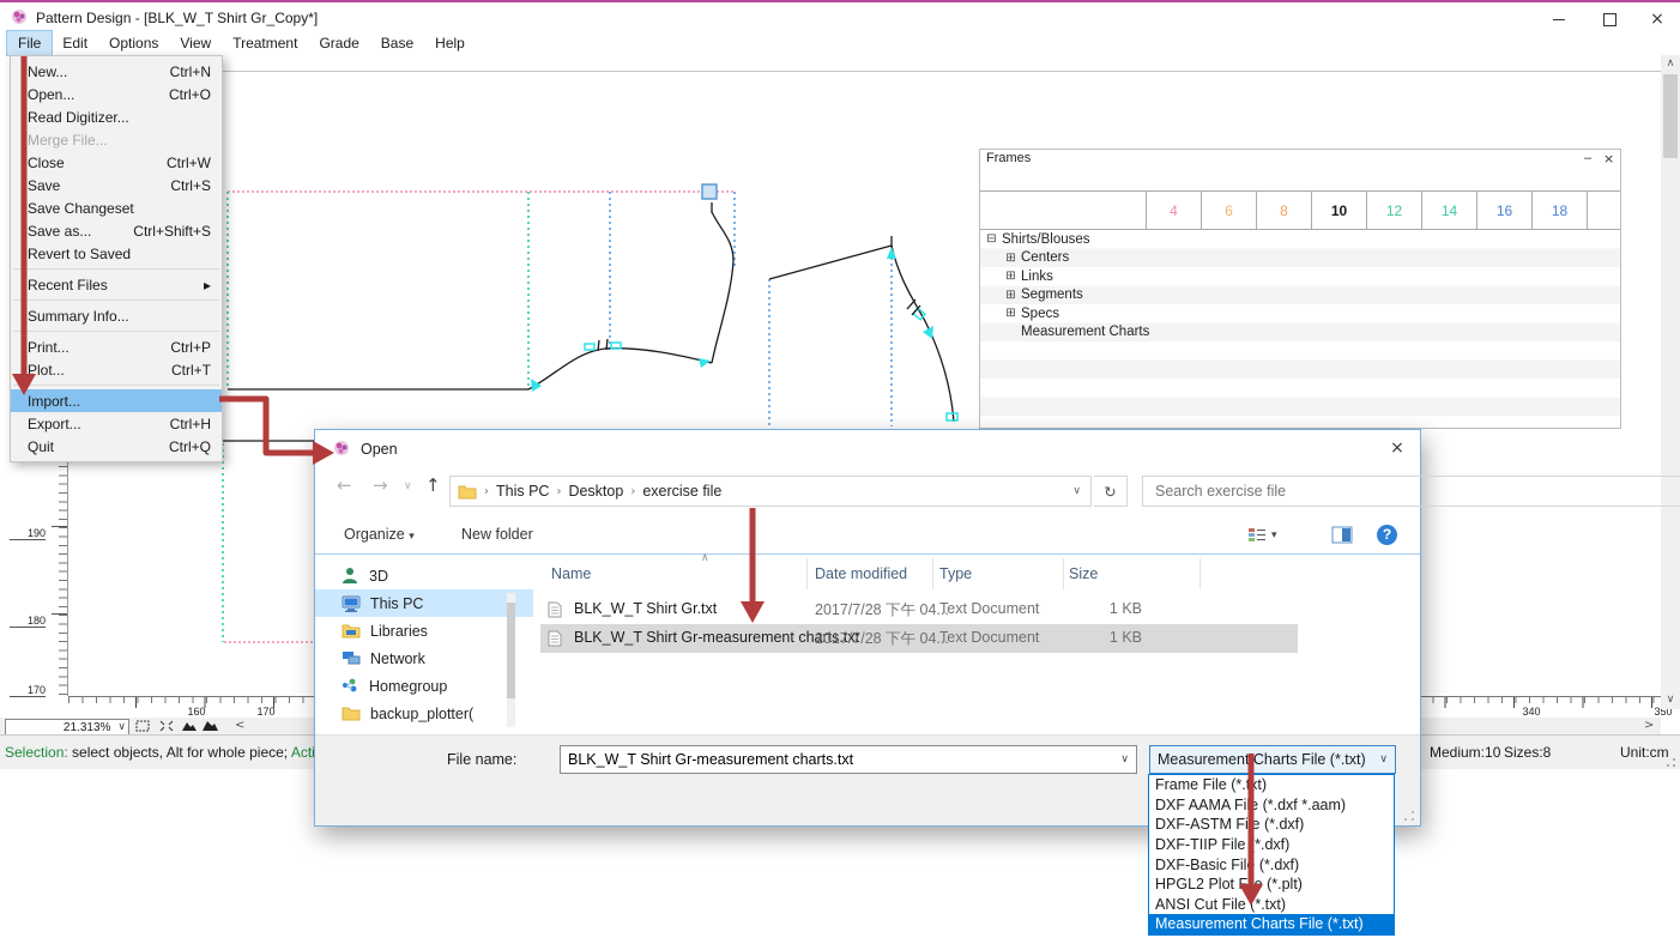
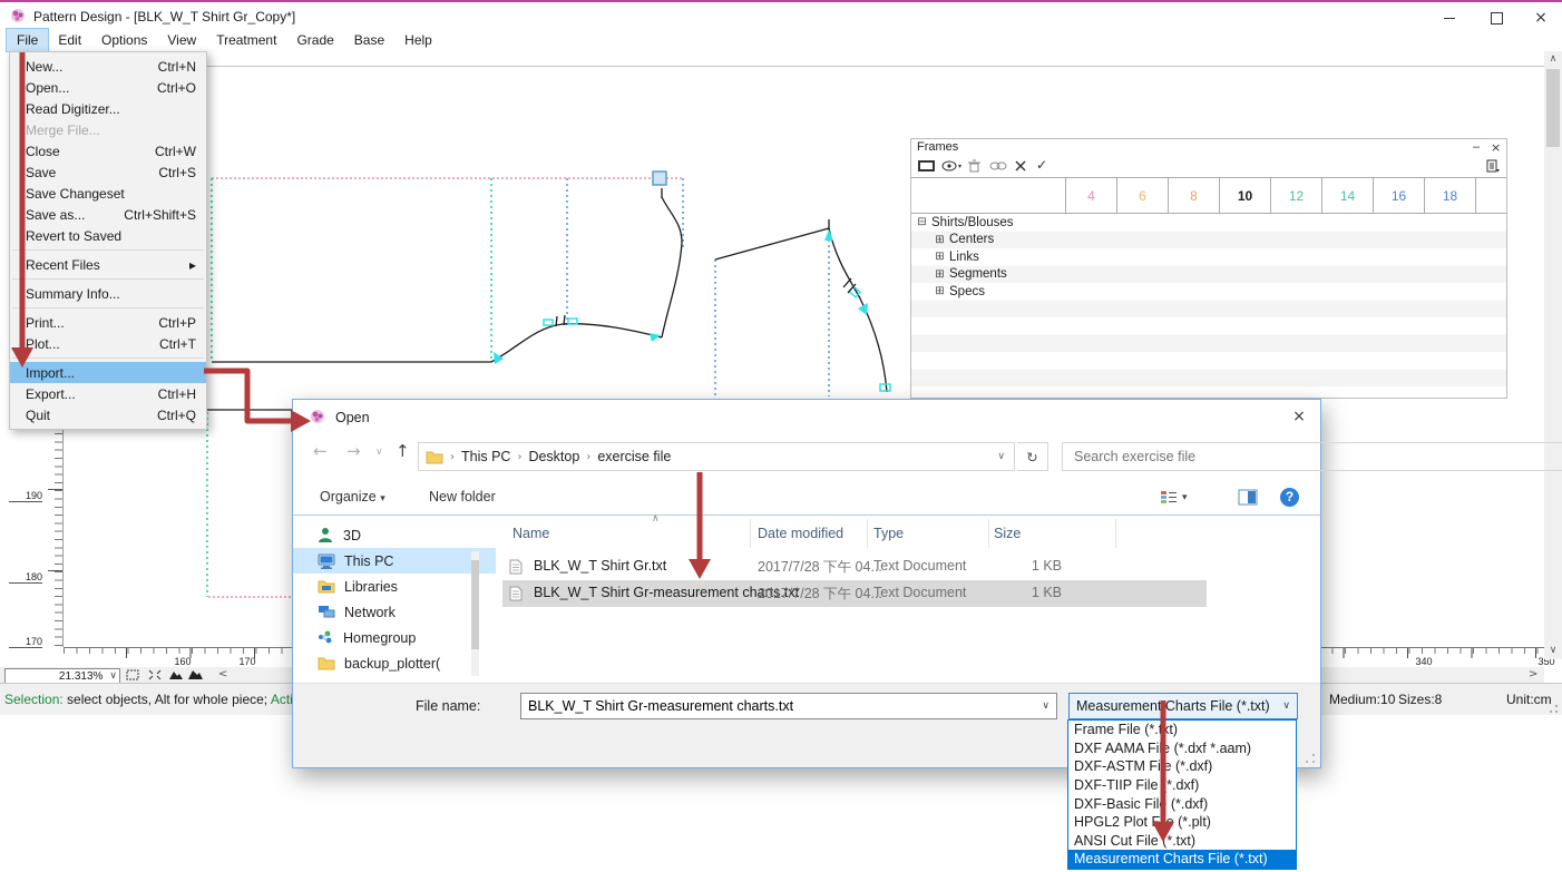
  Pattern Design - [BLK_W_T Shirt Gr_Copy*]
  ×
  File
  Edit
  Options
  View
  Treatment
  Grade
  Base
  Help
  190
  180
  170
  160
  170
  340
  350
  ∧
  ∨
  21.313%
  ∨
  <
  >
  Selection: select objects, Alt for whole piece; Act
  Medium:10
  Sizes:8
  Unit:cm
  Frames
  –
  ×
+ ✓
  4
  6
  8
  10
  12
  14
  16
  18
  ⊟
  Shirts/Blouses
  ⊞
  Centers
  ⊞
  Links
  ⊞
  Segments
  ⊞
  Specs
- Measurement Charts
  New...
  Ctrl+N
  Open...
  Ctrl+O
  Read Digitizer...
  Merge File...
  Close
  Ctrl+W
  Save
  Ctrl+S
  Save Changeset
  Save as...
  Ctrl+Shift+S
  Revert to Saved
  Recent Files
  ▸
  Summary Info...
  Print...
  Ctrl+P
  Plot...
  Ctrl+T
  Import...
  Export...
  Ctrl+H
  Quit
  Ctrl+Q
  Open
  ×
  ←
  →
  ∨
  ↑
  ›
  This PC
  ›
  Desktop
  ›
  exercise file
  ∨
  ↻
  Search exercise file
  Organize ▾
  New folder
  ▾
  ?
  3D
  This PC
  Libraries
  Network
  Homegroup
  backup_plotter(
  ∧
  Name
  Date modified
  Type
  Size
  BLK_W_T Shirt Gr.txt
  2017/7/28 下午 04...
  Text Document
  1 KB
  BLK_W_T Shirt Gr-measurement charts.txt
  2017/7/28 下午 04...
  Text Document
  1 KB
  File name:
  BLK_W_T Shirt Gr-measurement charts.txt
  ∨
  Measurement Charts File (*.txt)
  ∨
  Frame File (*.tt)
  DXF AAMA Fie (*.dxf *.aam)
  DXF-ASTM Fie (*.dxf)
  DXF-TIIP File*.dxf)
  DXF-Basic Fil (*.dxf)
  HPGL2 Plot Fe (*.plt)
  ANSI Cut File (*.txt)
  Measurement Charts File (*.txt)
